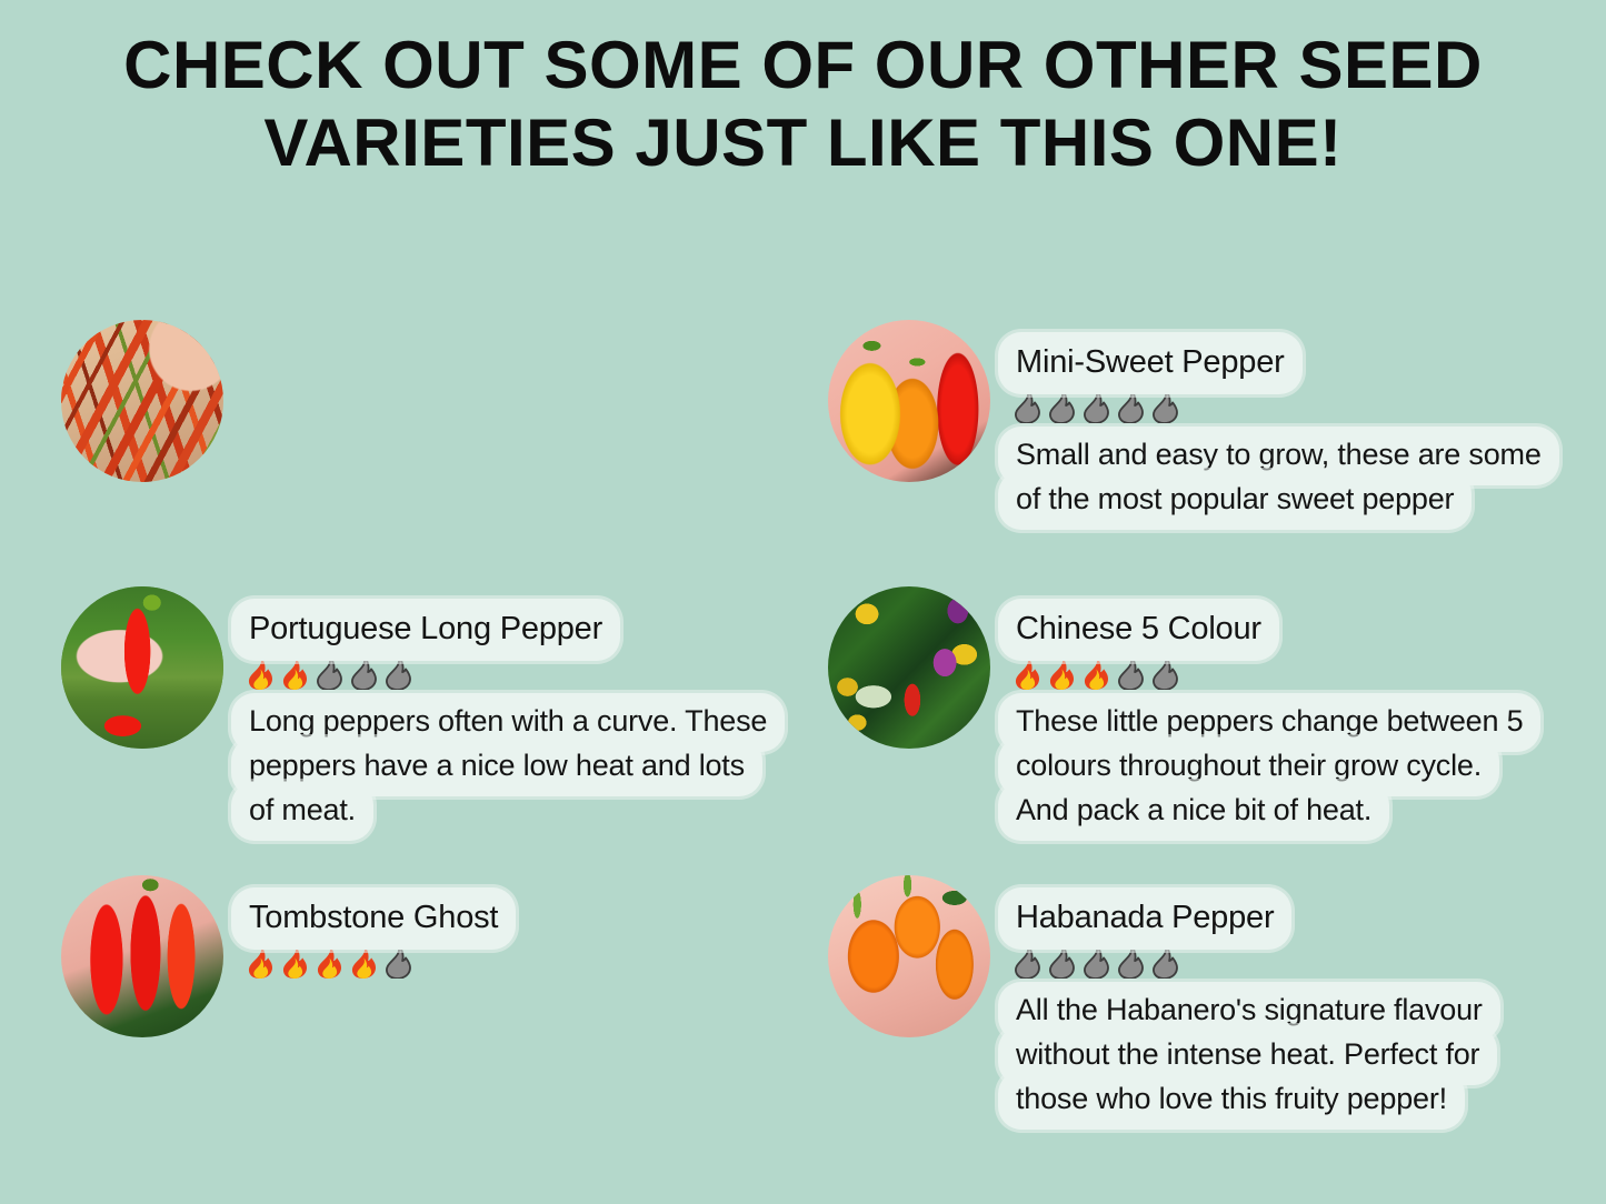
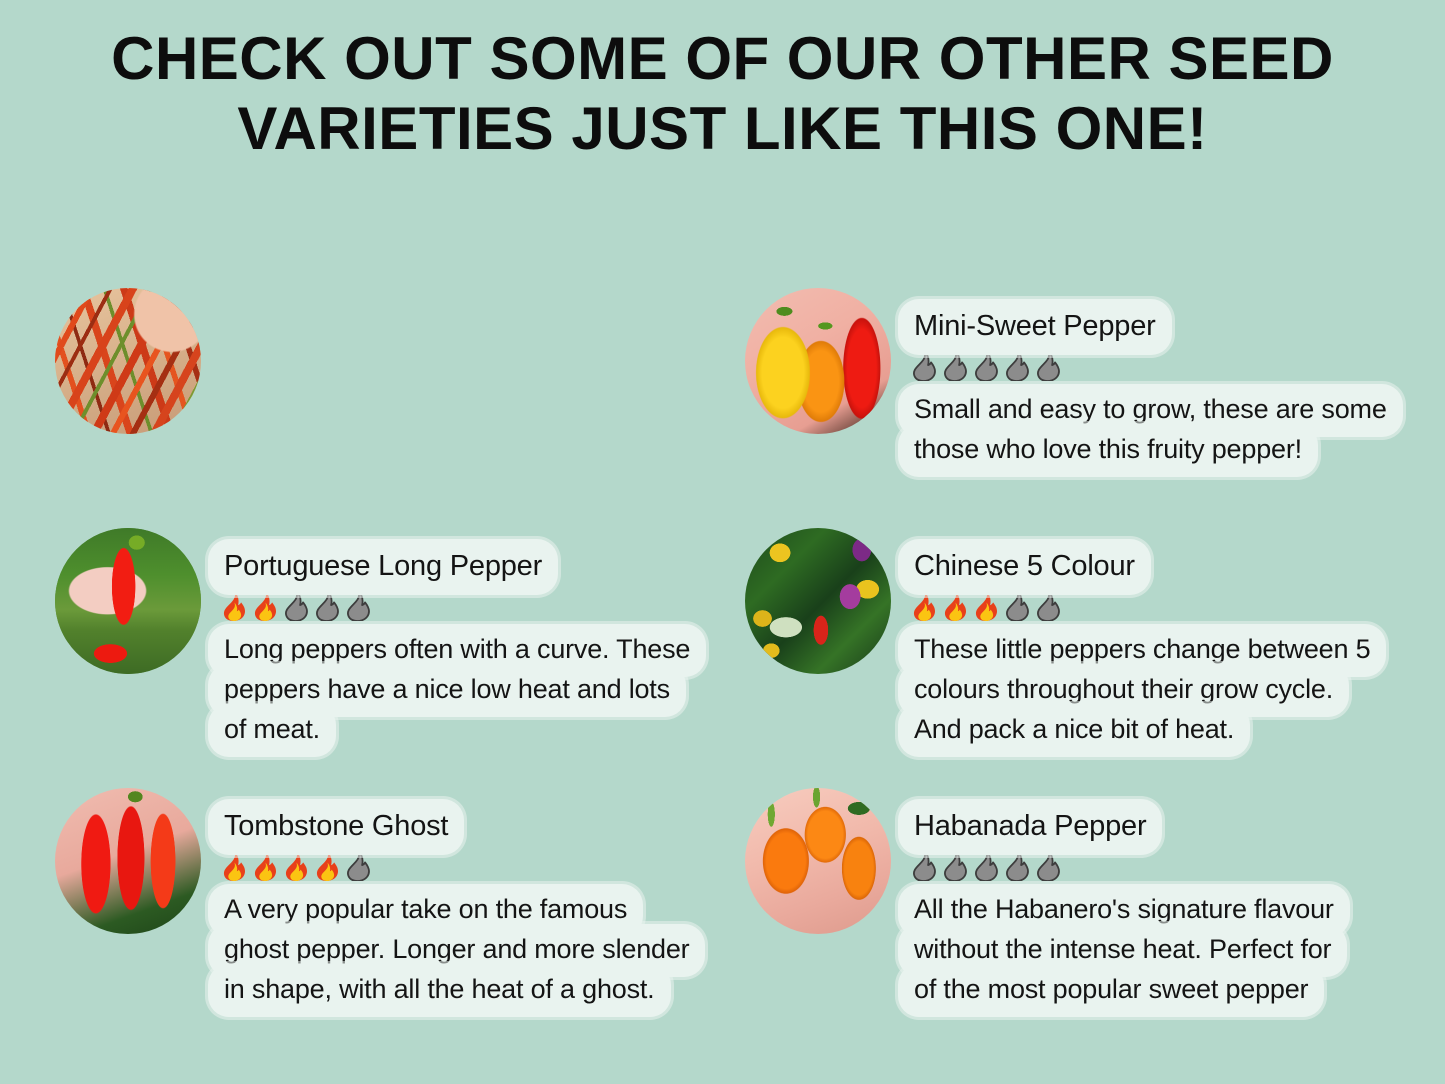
  CHECK OUT SOME OF OUR OTHER SEED
  VARIETIES JUST LIKE THIS ONE!
  Mini-Sweet Pepper
  Small and easy to grow, these are some
- of the most popular sweet pepper
+ those who love this fruity pepper!
  Portuguese Long Pepper
  Long peppers often with a curve. These
  peppers have a nice low heat and lots
  of meat.
  Chinese 5 Colour
  These little peppers change between 5
  colours throughout their grow cycle.
  And pack a nice bit of heat.
  Tombstone Ghost
+ A very popular take on the famous
+ ghost pepper. Longer and more slender
+ in shape, with all the heat of a ghost.
  Habanada Pepper
  All the Habanero's signature flavour
  without the intense heat. Perfect for
- those who love this fruity pepper!
+ of the most popular sweet pepper
